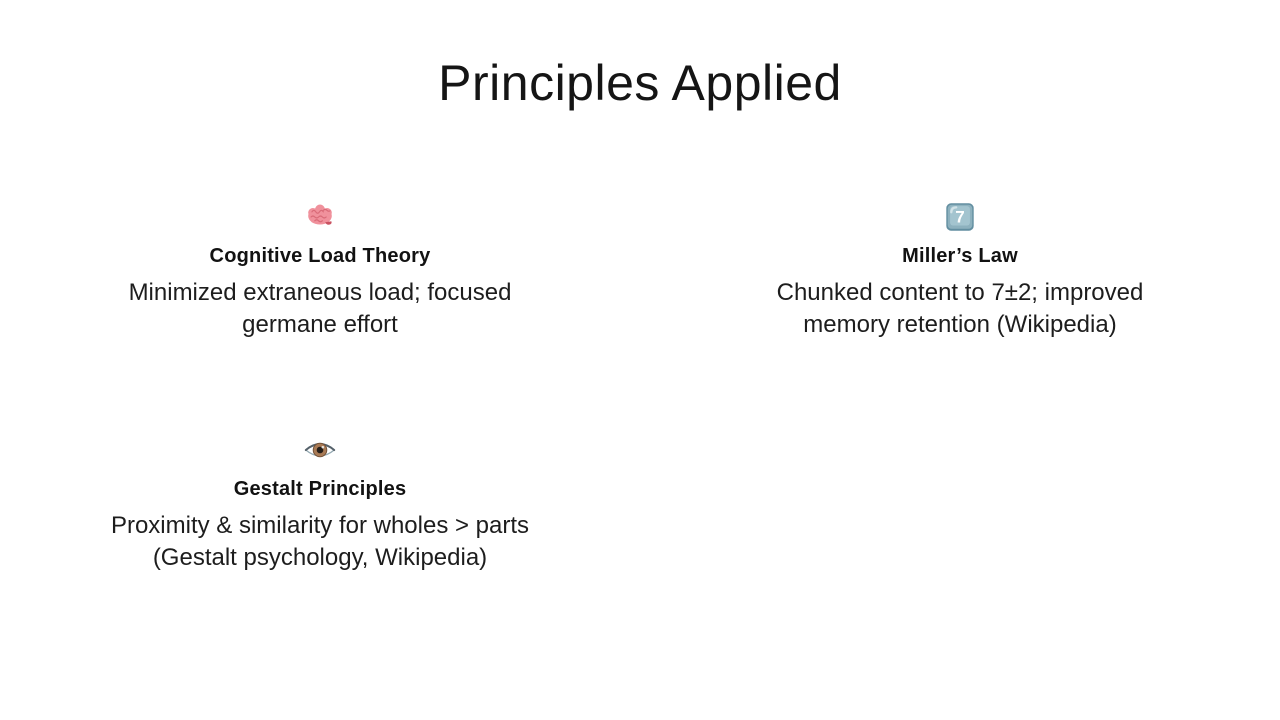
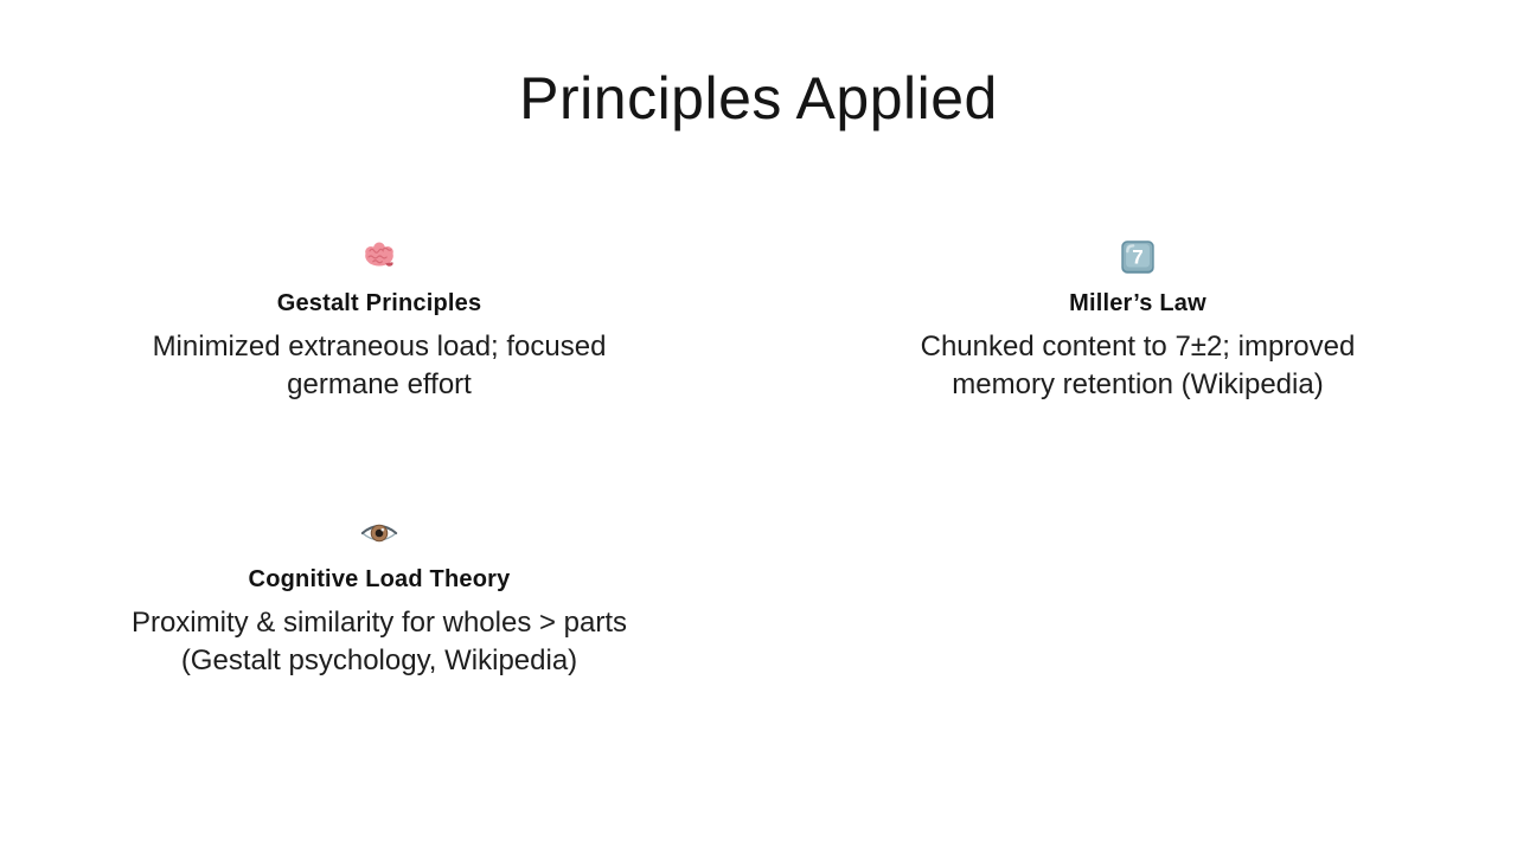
  Principles Applied
- Cognitive Load Theory
+ Gestalt Principles
  Minimized extraneous load; focused
  germane effort
  7
  Miller’s Law
  Chunked content to 7±2; improved
  memory retention (Wikipedia)
- Gestalt Principles
+ Cognitive Load Theory
  Proximity & similarity for wholes > parts
  (Gestalt psychology, Wikipedia)
